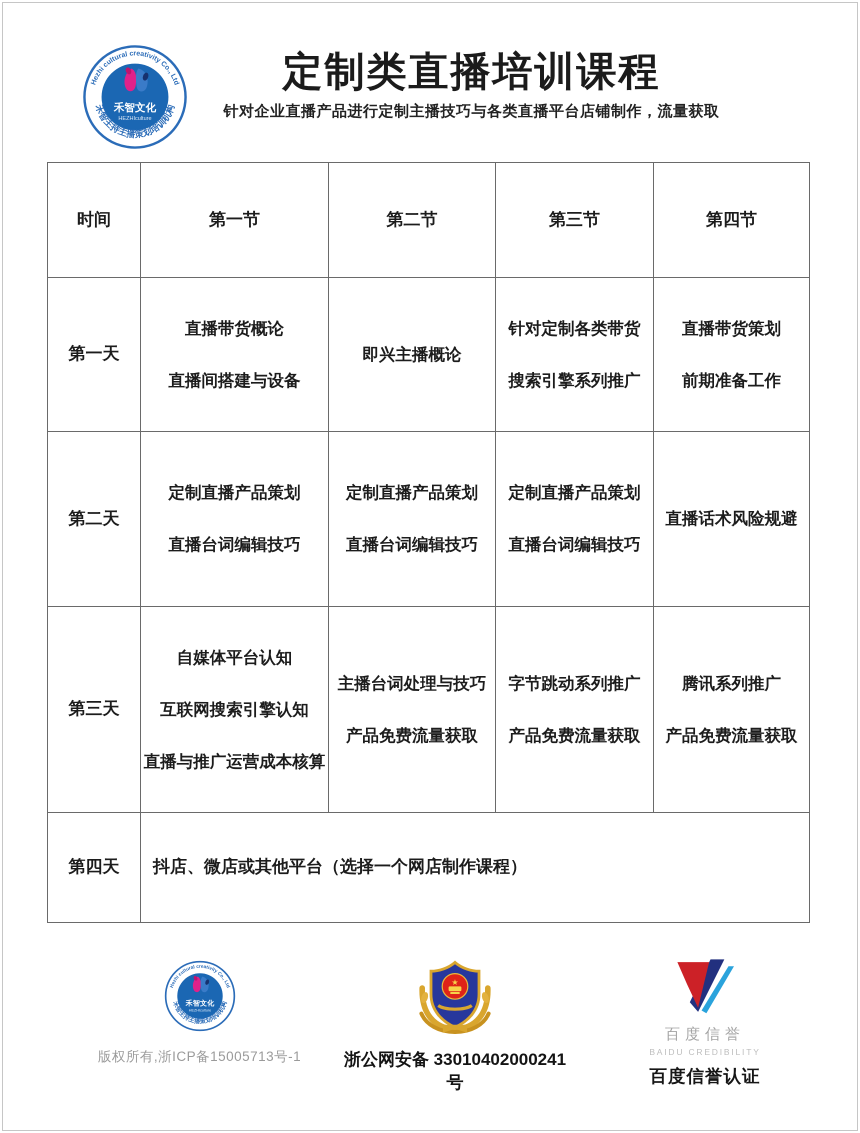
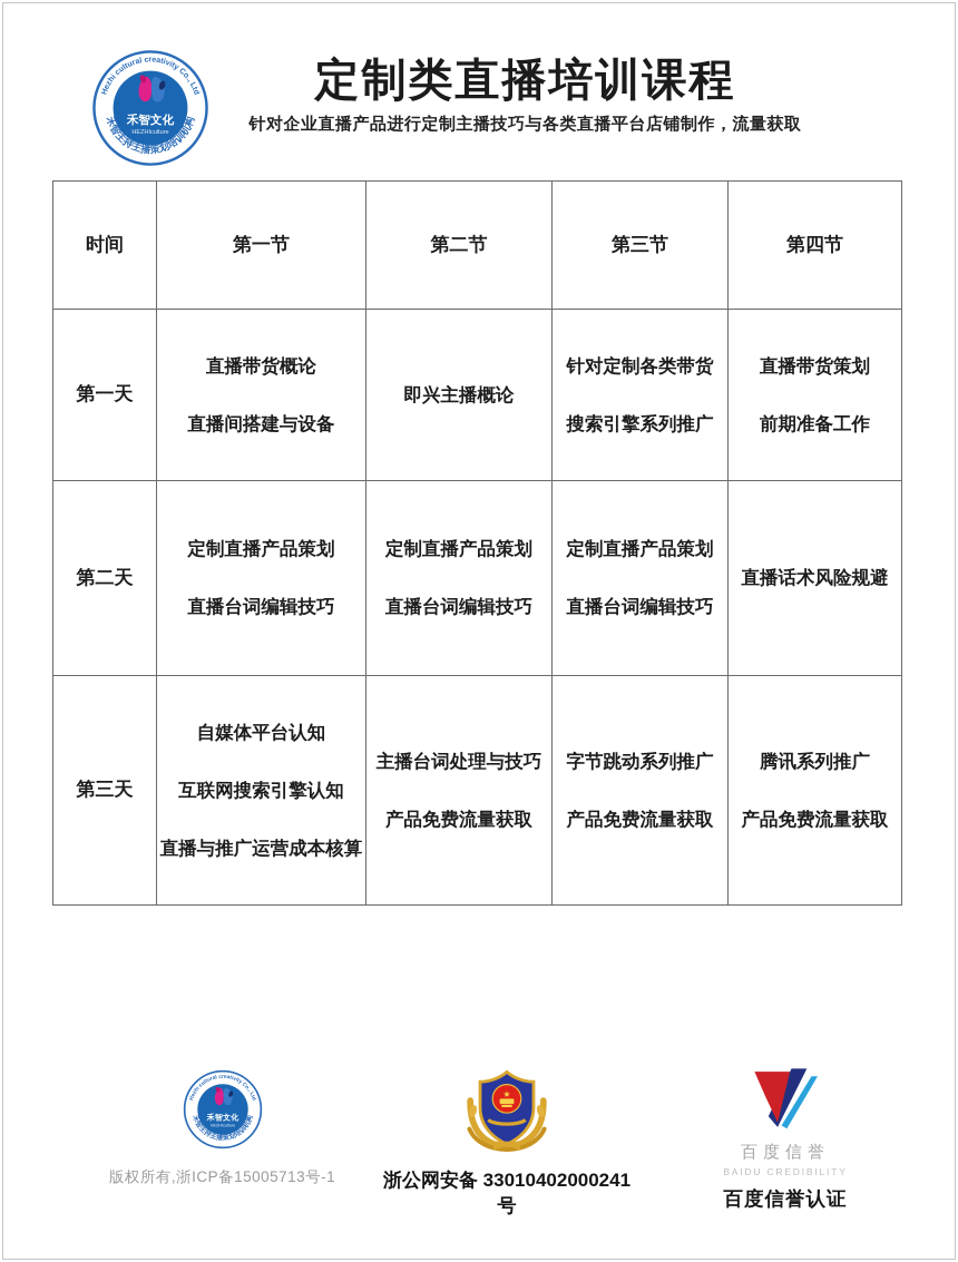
  定制类直播培训课程
  针对企业直播产品进行定制主播技巧与各类直播平台店铺制作，流量获取
  时间	第一节	第二节	第三节	第四节
  第一天	直播带货概论 直播间搭建与设备	即兴主播概论	针对定制各类带货 搜索引擎系列推广	直播带货策划 前期准备工作
  第二天	定制直播产品策划 直播台词编辑技巧	定制直播产品策划 直播台词编辑技巧	定制直播产品策划 直播台词编辑技巧	直播话术风险规避
  第三天	自媒体平台认知 互联网搜索引擎认知 直播与推广运营成本核算	主播台词处理与技巧 产品免费流量获取	字节跳动系列推广 产品免费流量获取	腾讯系列推广 产品免费流量获取
- 第四天	抖店、微店或其他平台（选择一个网店制作课程）
  版权所有,浙ICP备15005713号-1
  ★
  浙公网安备 33010402000241号
  百度信誉
  BAIDU CREDIBILITY
  百度信誉认证
